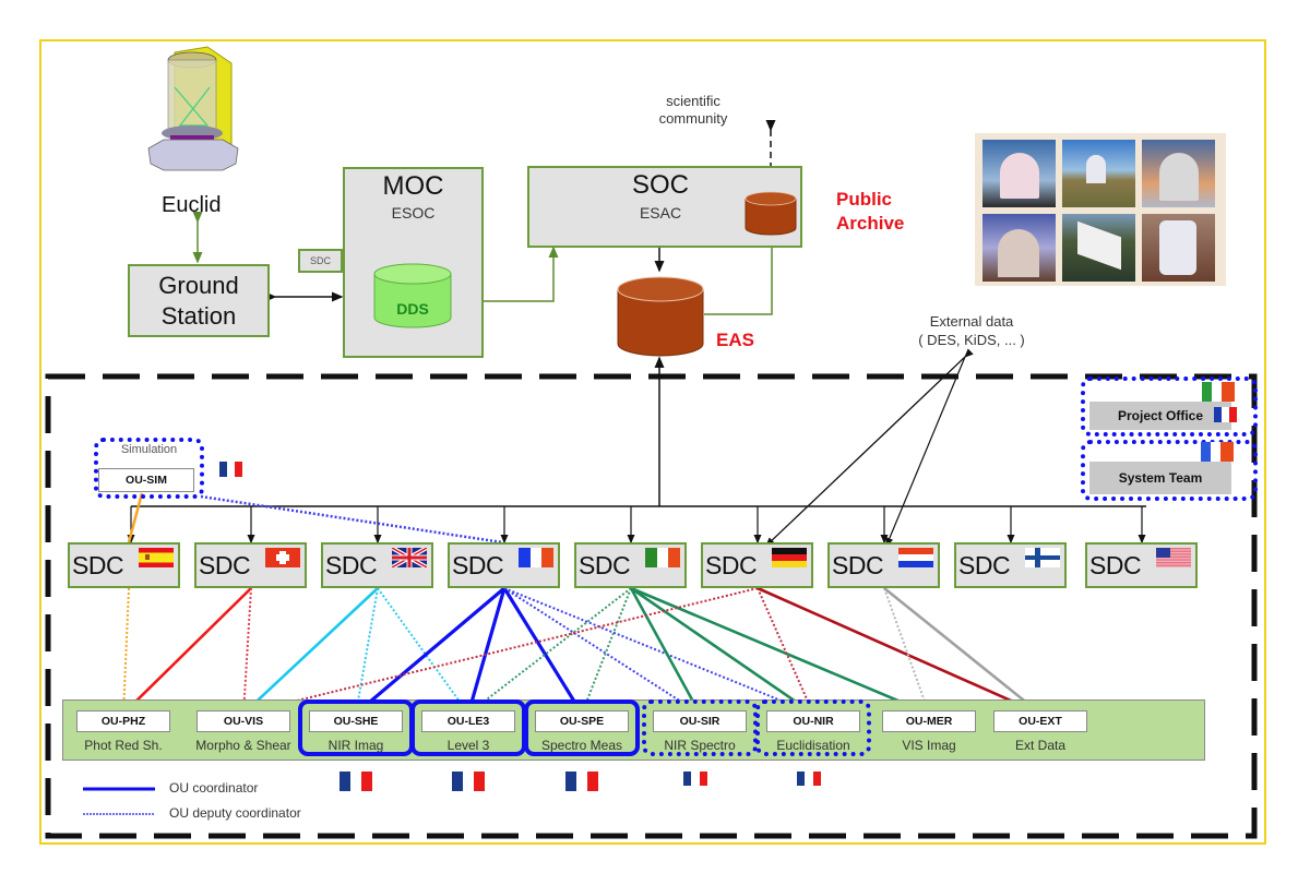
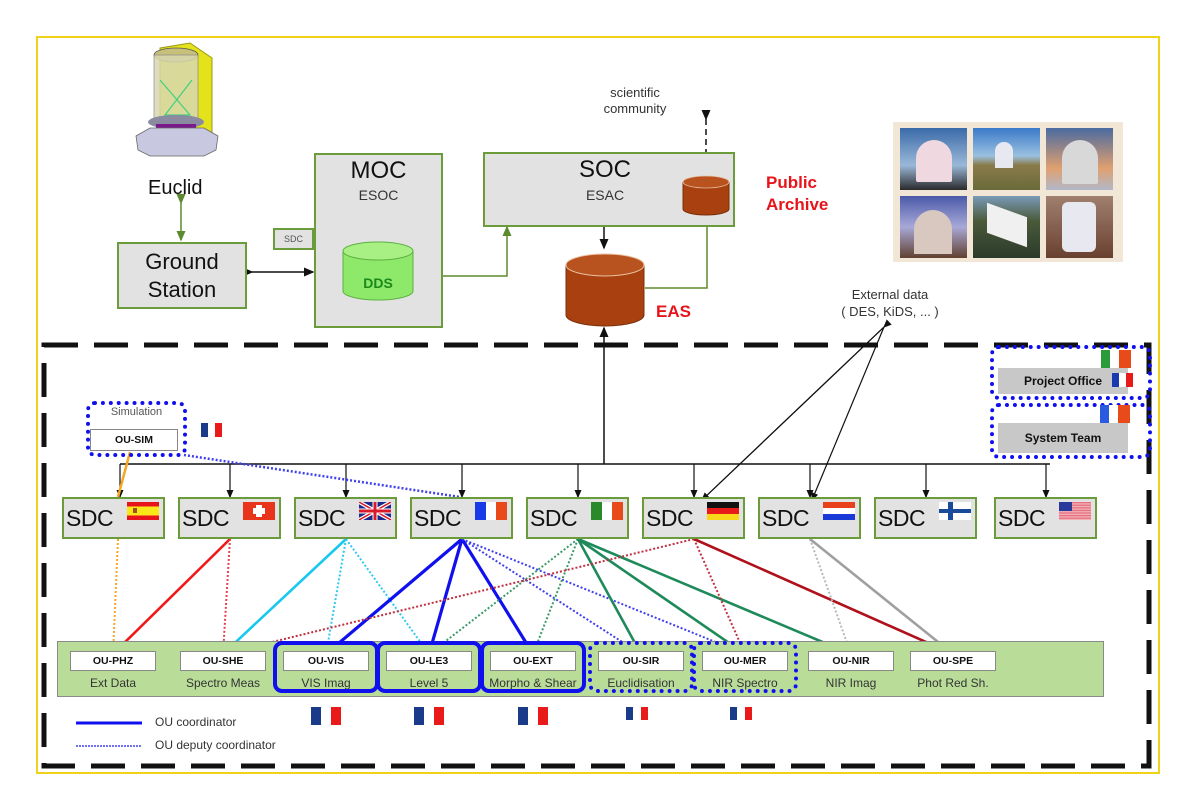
  Euclid
  Ground
  Station
  MOC
  ESOC
  DDS
  SDC
  SOC
  ESAC
  scientific
  community
  Public
  Archive
  EAS
  External data
  ( DES, KiDS, ... )
  Project Office
  System Team
  Simulation
  OU-SIM
  SDC
  SDC
  SDC
  SDC
  SDC
  SDC
  SDC
  SDC
  SDC
  OU-PHZ
- Phot Red Sh.
+ Ext Data
- OU-VIS
+ OU-SHE
- Morpho & Shear
+ Spectro Meas
- OU-SHE
+ OU-VIS
- NIR Imag
+ VIS Imag
  OU-LE3
- Level 3
+ Level 5
- OU-SPE
+ OU-EXT
- Spectro Meas
+ Morpho & Shear
  OU-SIR
- NIR Spectro
+ Euclidisation
- OU-NIR
+ OU-MER
- Euclidisation
+ NIR Spectro
- OU-MER
+ OU-NIR
- VIS Imag
+ NIR Imag
- OU-EXT
+ OU-SPE
- Ext Data
+ Phot Red Sh.
  OU coordinator
  OU deputy coordinator
